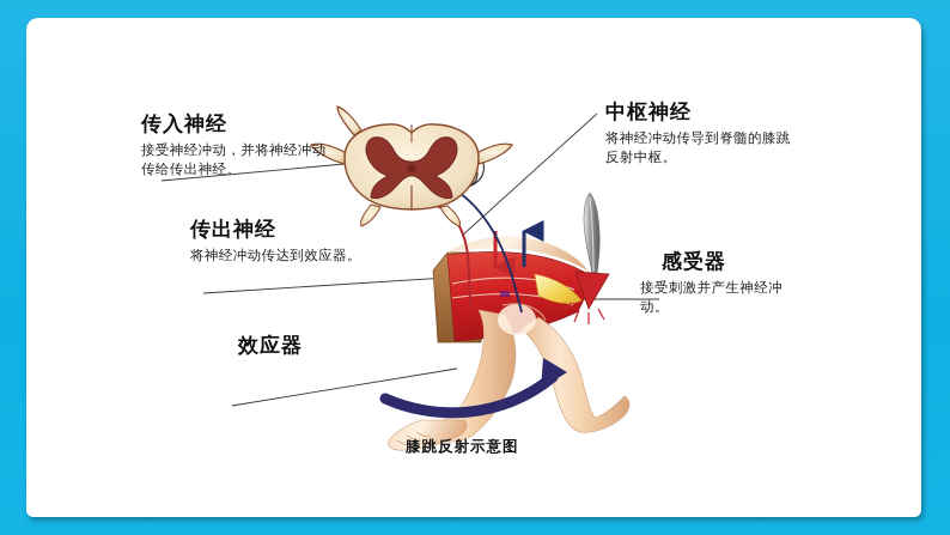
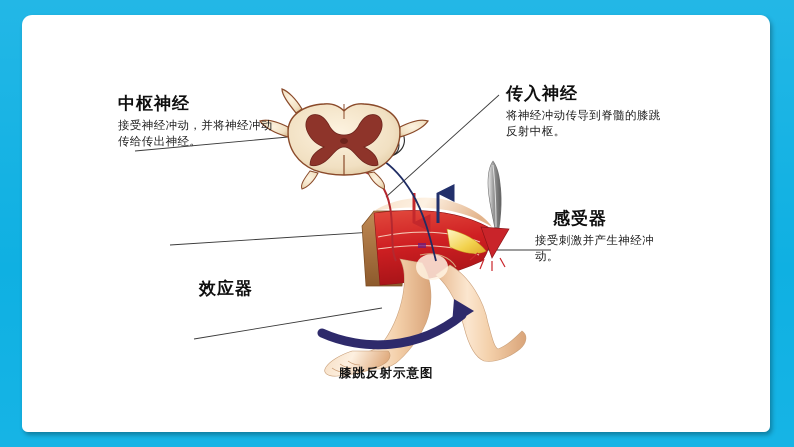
- 传入神经
+ 中枢神经
  接受神经冲动，并将神经冲动传给传出神经。
- 传出神经
- 将神经冲动传达到效应器。
  效应器
- 中枢神经
+ 传入神经
  将神经冲动传导到脊髓的膝跳反射中枢。
  感受器
  接受刺激并产生神经冲动。
  膝跳反射示意图
